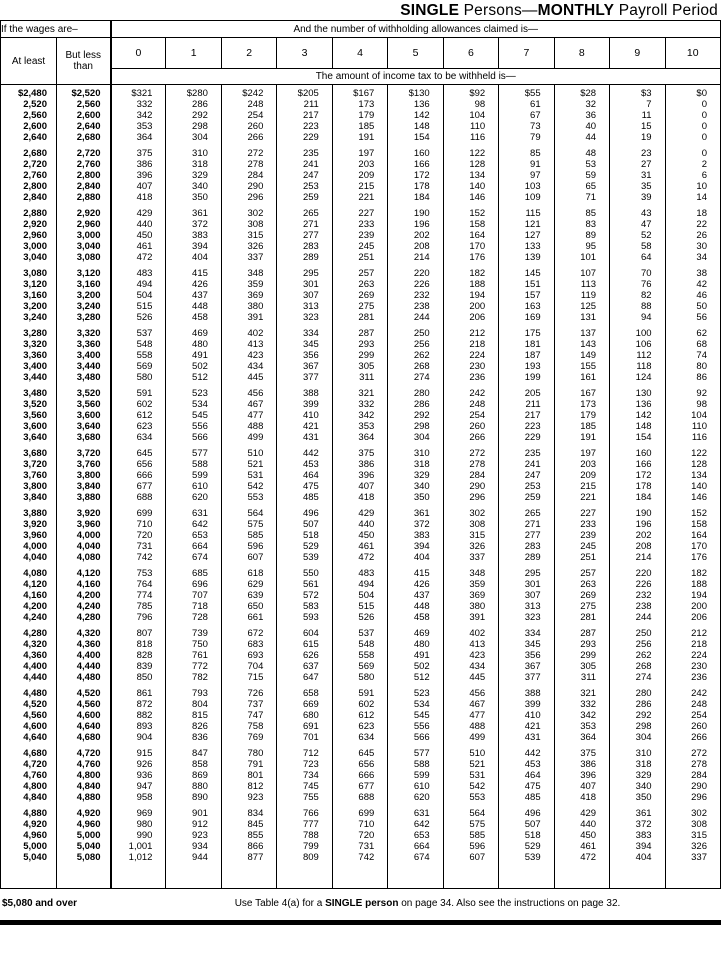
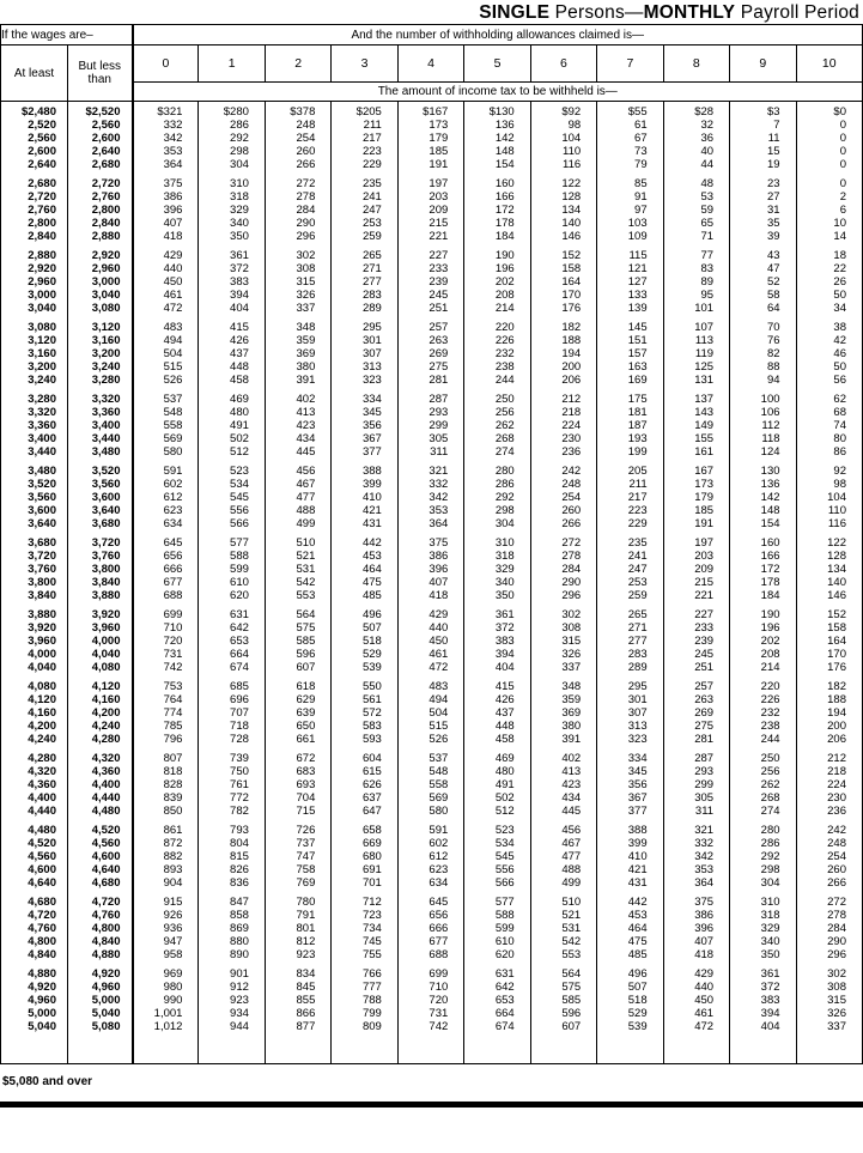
  SINGLE Persons—MONTHLY Payroll Period
  If the wages are–	And the number of withholding allowances claimed is—
  At least	But less than	0	1	2	3	4	5	6	7	8	9	10
  The amount of income tax to be withheld is—
- $2,480	$2,520	$321	$280	$242	$205	$167	$130	$92	$55	$28	$3	$0
+ $2,480	$2,520	$321	$280	$378	$205	$167	$130	$92	$55	$28	$3	$0
  2,520	2,560	332	286	248	211	173	136	98	61	32	7	0
  2,560	2,600	342	292	254	217	179	142	104	67	36	11	0
  2,600	2,640	353	298	260	223	185	148	110	73	40	15	0
  2,640	2,680	364	304	266	229	191	154	116	79	44	19	0
  2,680	2,720	375	310	272	235	197	160	122	85	48	23	0
  2,720	2,760	386	318	278	241	203	166	128	91	53	27	2
  2,760	2,800	396	329	284	247	209	172	134	97	59	31	6
  2,800	2,840	407	340	290	253	215	178	140	103	65	35	10
  2,840	2,880	418	350	296	259	221	184	146	109	71	39	14
- 2,880	2,920	429	361	302	265	227	190	152	115	85	43	18
+ 2,880	2,920	429	361	302	265	227	190	152	115	77	43	18
  2,920	2,960	440	372	308	271	233	196	158	121	83	47	22
  2,960	3,000	450	383	315	277	239	202	164	127	89	52	26
- 3,000	3,040	461	394	326	283	245	208	170	133	95	58	30
+ 3,000	3,040	461	394	326	283	245	208	170	133	95	58	50
  3,040	3,080	472	404	337	289	251	214	176	139	101	64	34
  3,080	3,120	483	415	348	295	257	220	182	145	107	70	38
  3,120	3,160	494	426	359	301	263	226	188	151	113	76	42
  3,160	3,200	504	437	369	307	269	232	194	157	119	82	46
  3,200	3,240	515	448	380	313	275	238	200	163	125	88	50
  3,240	3,280	526	458	391	323	281	244	206	169	131	94	56
  3,280	3,320	537	469	402	334	287	250	212	175	137	100	62
  3,320	3,360	548	480	413	345	293	256	218	181	143	106	68
  3,360	3,400	558	491	423	356	299	262	224	187	149	112	74
  3,400	3,440	569	502	434	367	305	268	230	193	155	118	80
  3,440	3,480	580	512	445	377	311	274	236	199	161	124	86
  3,480	3,520	591	523	456	388	321	280	242	205	167	130	92
  3,520	3,560	602	534	467	399	332	286	248	211	173	136	98
  3,560	3,600	612	545	477	410	342	292	254	217	179	142	104
  3,600	3,640	623	556	488	421	353	298	260	223	185	148	110
  3,640	3,680	634	566	499	431	364	304	266	229	191	154	116
  3,680	3,720	645	577	510	442	375	310	272	235	197	160	122
  3,720	3,760	656	588	521	453	386	318	278	241	203	166	128
  3,760	3,800	666	599	531	464	396	329	284	247	209	172	134
  3,800	3,840	677	610	542	475	407	340	290	253	215	178	140
  3,840	3,880	688	620	553	485	418	350	296	259	221	184	146
  3,880	3,920	699	631	564	496	429	361	302	265	227	190	152
  3,920	3,960	710	642	575	507	440	372	308	271	233	196	158
  3,960	4,000	720	653	585	518	450	383	315	277	239	202	164
  4,000	4,040	731	664	596	529	461	394	326	283	245	208	170
  4,040	4,080	742	674	607	539	472	404	337	289	251	214	176
  4,080	4,120	753	685	618	550	483	415	348	295	257	220	182
  4,120	4,160	764	696	629	561	494	426	359	301	263	226	188
  4,160	4,200	774	707	639	572	504	437	369	307	269	232	194
  4,200	4,240	785	718	650	583	515	448	380	313	275	238	200
  4,240	4,280	796	728	661	593	526	458	391	323	281	244	206
  4,280	4,320	807	739	672	604	537	469	402	334	287	250	212
  4,320	4,360	818	750	683	615	548	480	413	345	293	256	218
  4,360	4,400	828	761	693	626	558	491	423	356	299	262	224
  4,400	4,440	839	772	704	637	569	502	434	367	305	268	230
  4,440	4,480	850	782	715	647	580	512	445	377	311	274	236
  4,480	4,520	861	793	726	658	591	523	456	388	321	280	242
  4,520	4,560	872	804	737	669	602	534	467	399	332	286	248
  4,560	4,600	882	815	747	680	612	545	477	410	342	292	254
  4,600	4,640	893	826	758	691	623	556	488	421	353	298	260
  4,640	4,680	904	836	769	701	634	566	499	431	364	304	266
  4,680	4,720	915	847	780	712	645	577	510	442	375	310	272
  4,720	4,760	926	858	791	723	656	588	521	453	386	318	278
  4,760	4,800	936	869	801	734	666	599	531	464	396	329	284
  4,800	4,840	947	880	812	745	677	610	542	475	407	340	290
  4,840	4,880	958	890	923	755	688	620	553	485	418	350	296
  4,880	4,920	969	901	834	766	699	631	564	496	429	361	302
  4,920	4,960	980	912	845	777	710	642	575	507	440	372	308
  4,960	5,000	990	923	855	788	720	653	585	518	450	383	315
  5,000	5,040	1,001	934	866	799	731	664	596	529	461	394	326
  5,040	5,080	1,012	944	877	809	742	674	607	539	472	404	337
  $5,080 and over
- Use Table 4(a) for a SINGLE person on page 34. Also see the instructions on page 32.
